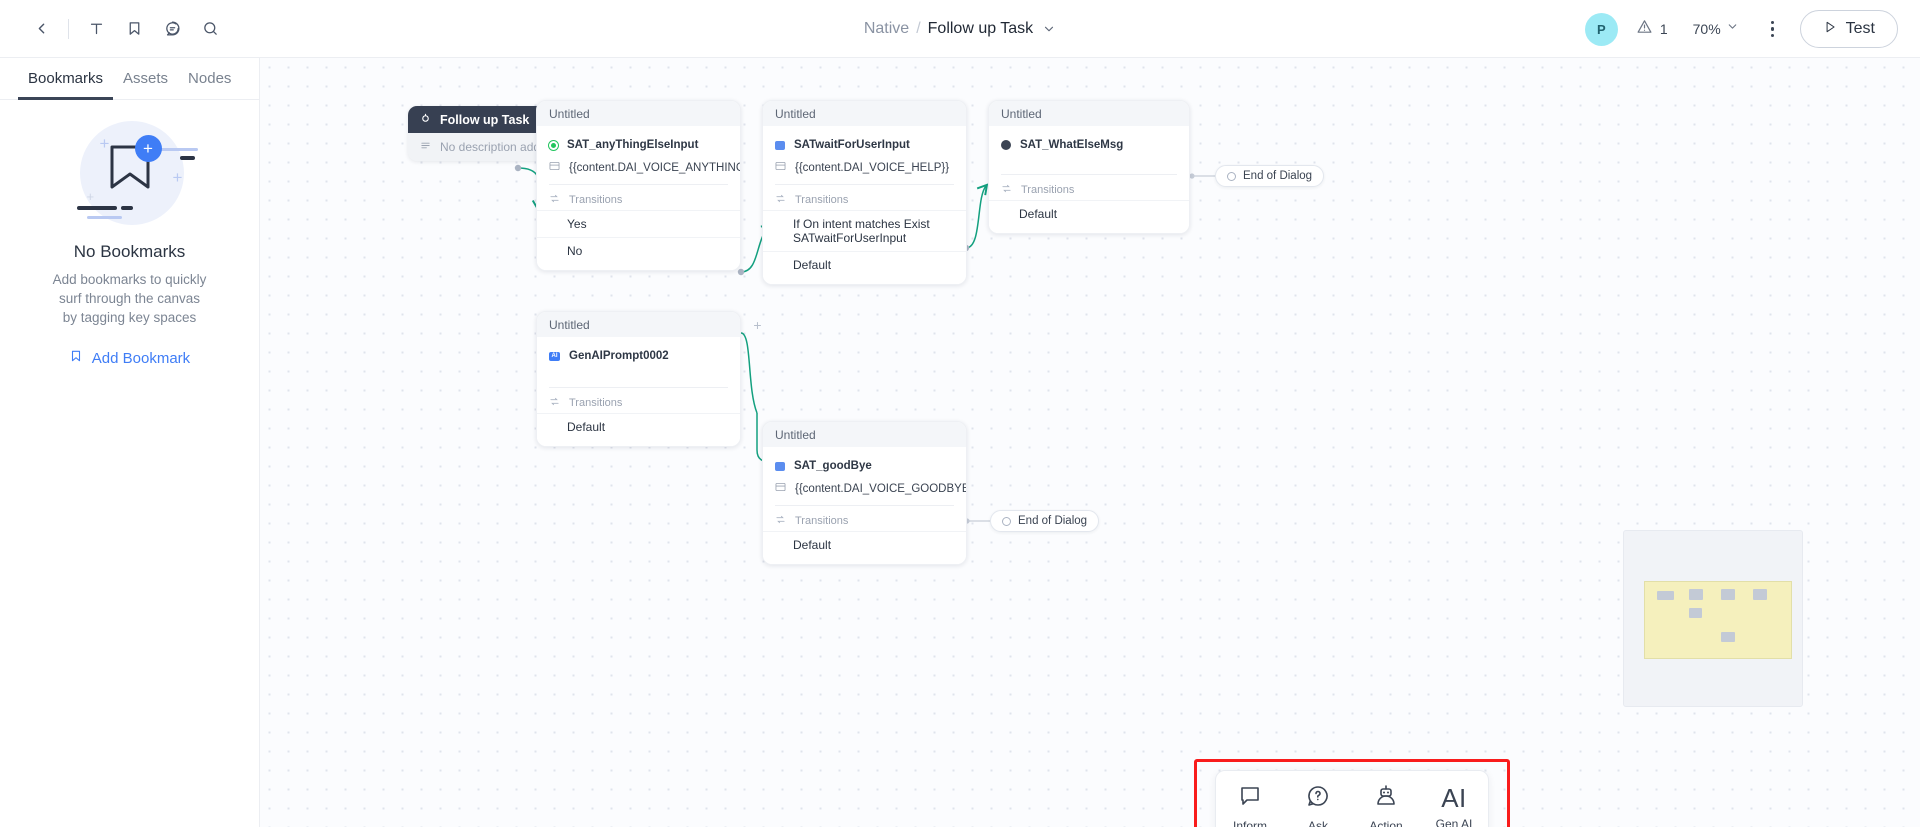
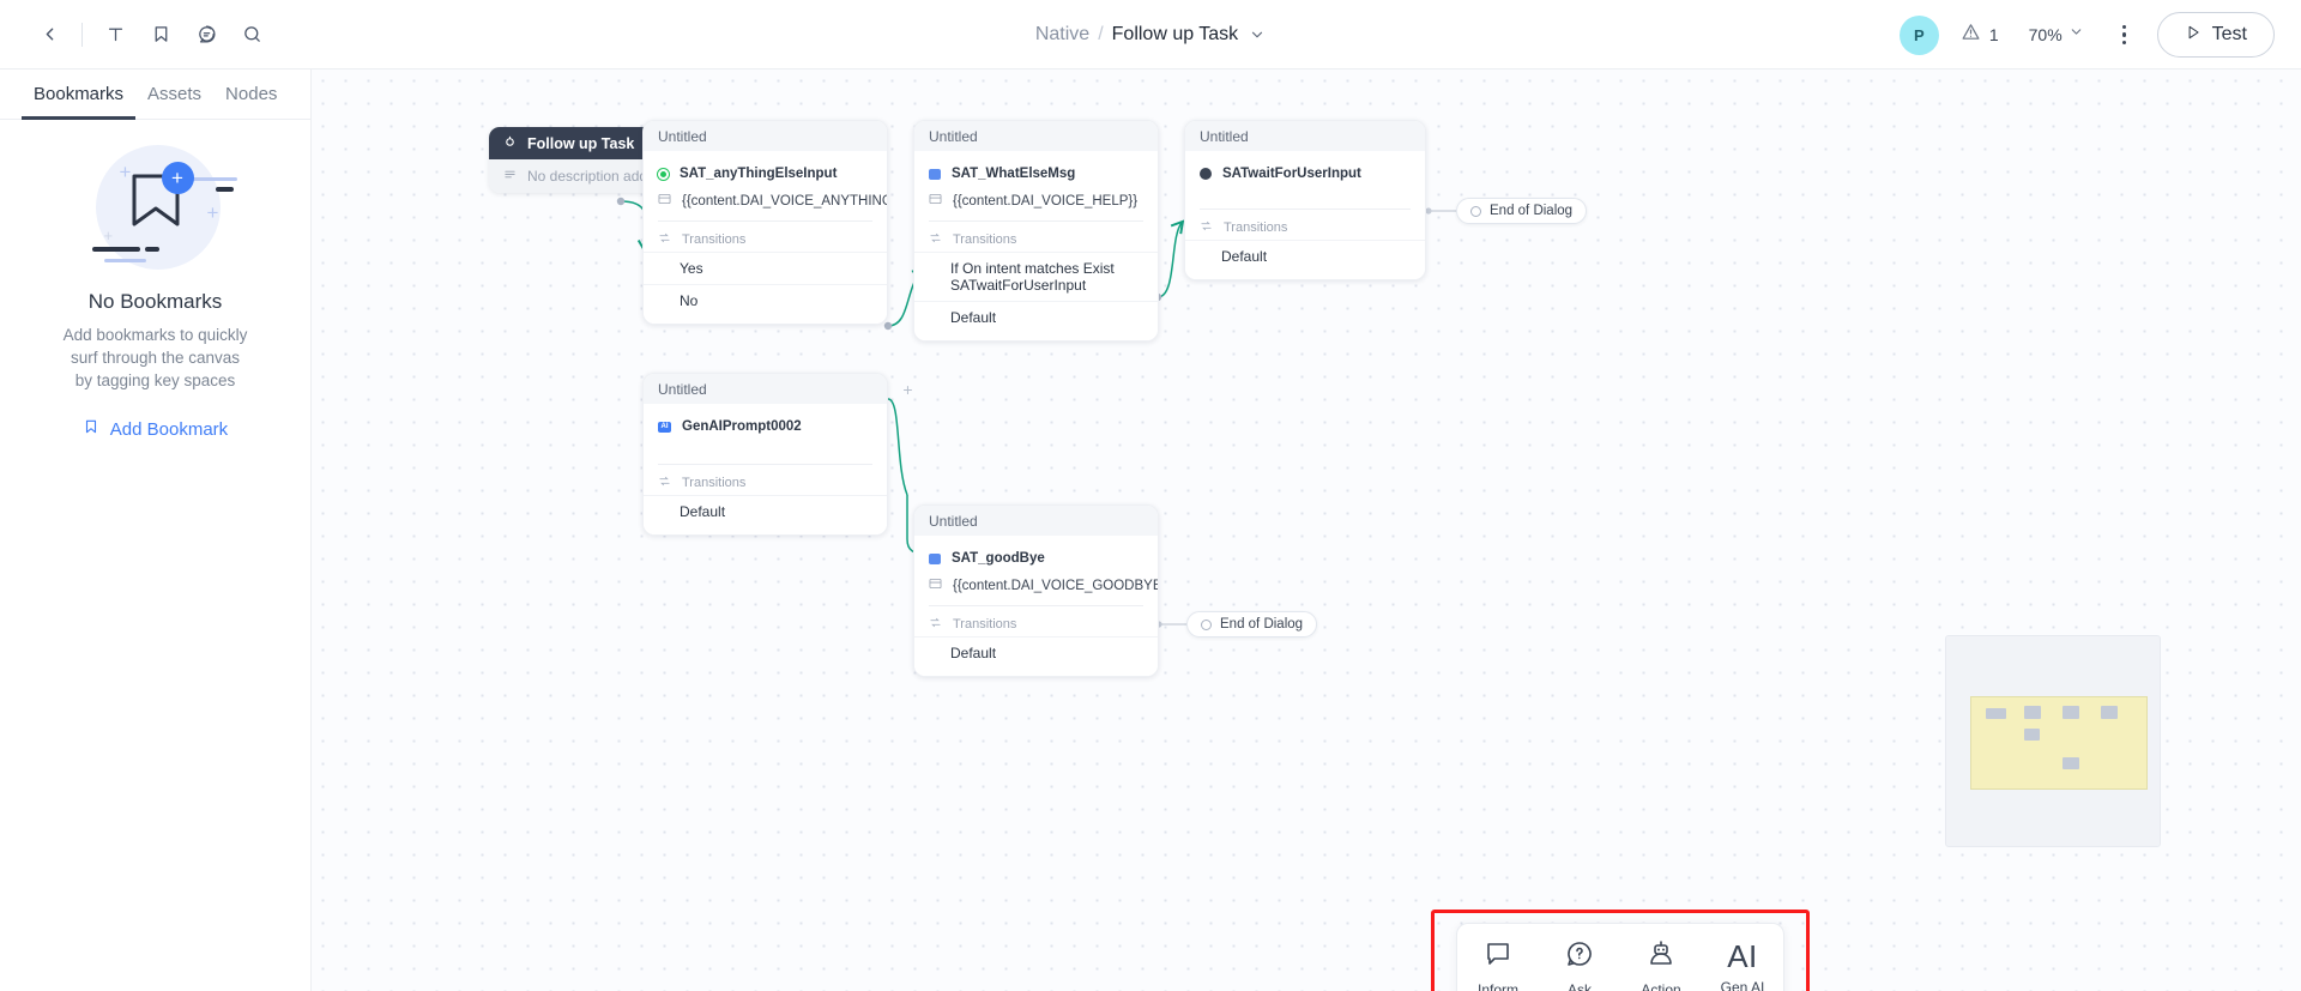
  Native
  /
  Follow up Task
  P
  1
  70%
  Test
  Bookmarks
  Assets
  Nodes
  +
  +
  +
  +
  No Bookmarks
  Add bookmarks to quickly
  surf through the canvas
  by tagging key spaces
  Add Bookmark
  Follow up Task
  No description ad
  Untitled
  SAT_anyThingElseInput
  {{content.DAI_VOICE_ANYTHIN
  Transitions
  Yes
  No
  Untitled
  GenAIPrompt0002
  Transitions
  Default
  Untitled
- SATwaitForUserInput
+ SAT_WhatElseMsg
  {{content.DAI_VOICE_HELP}}
  Transitions
  If On intent matches Exist SATwaitForUserInput
  Default
  Untitled
- SAT_WhatElseMsg
+ SATwaitForUserInput
  Transitions
  Default
  Untitled
  SAT_goodBye
  {{content.DAI_VOICE_GOODBYE
  Transitions
  Default
  End of Dialog
  End of Dialog
  +
  Inform
  Ask
  Action
  AI
  Gen AI
